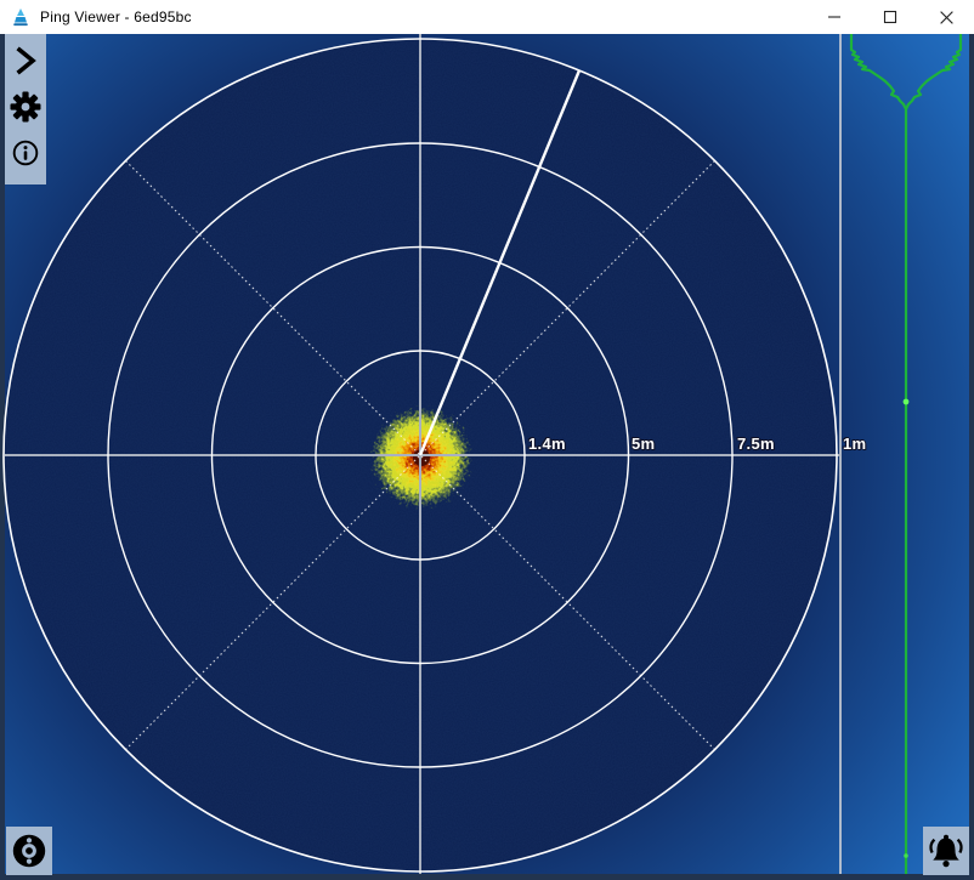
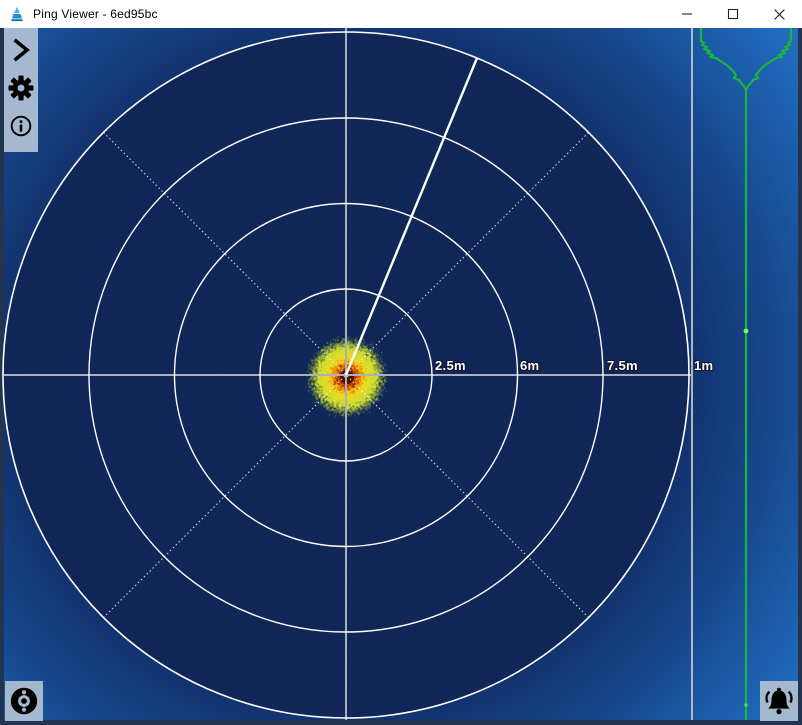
  Ping Viewer - 6ed95bc
- 1.4m
+ 2.5m
- 5m
+ 6m
  7.5m
  1m
